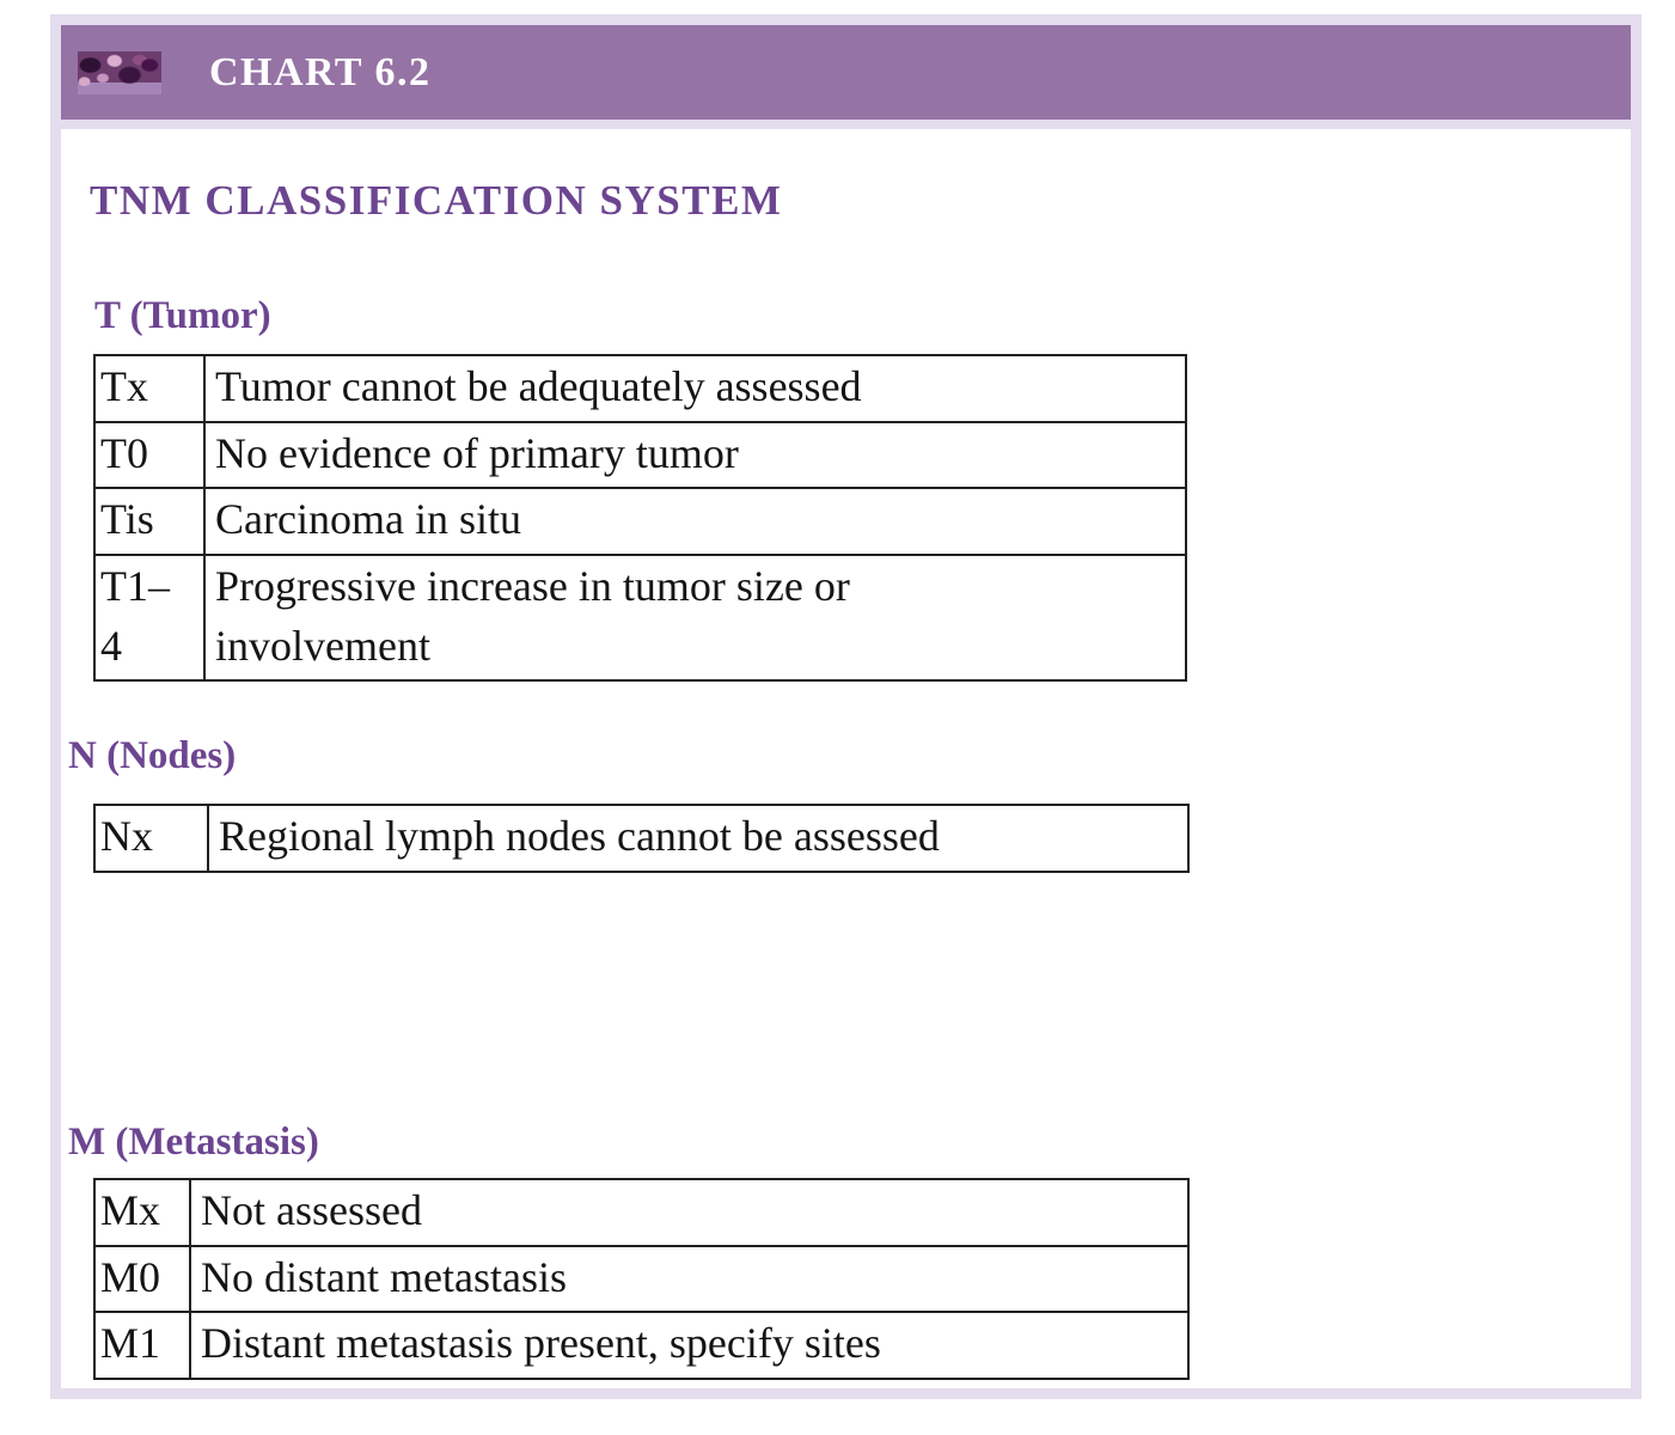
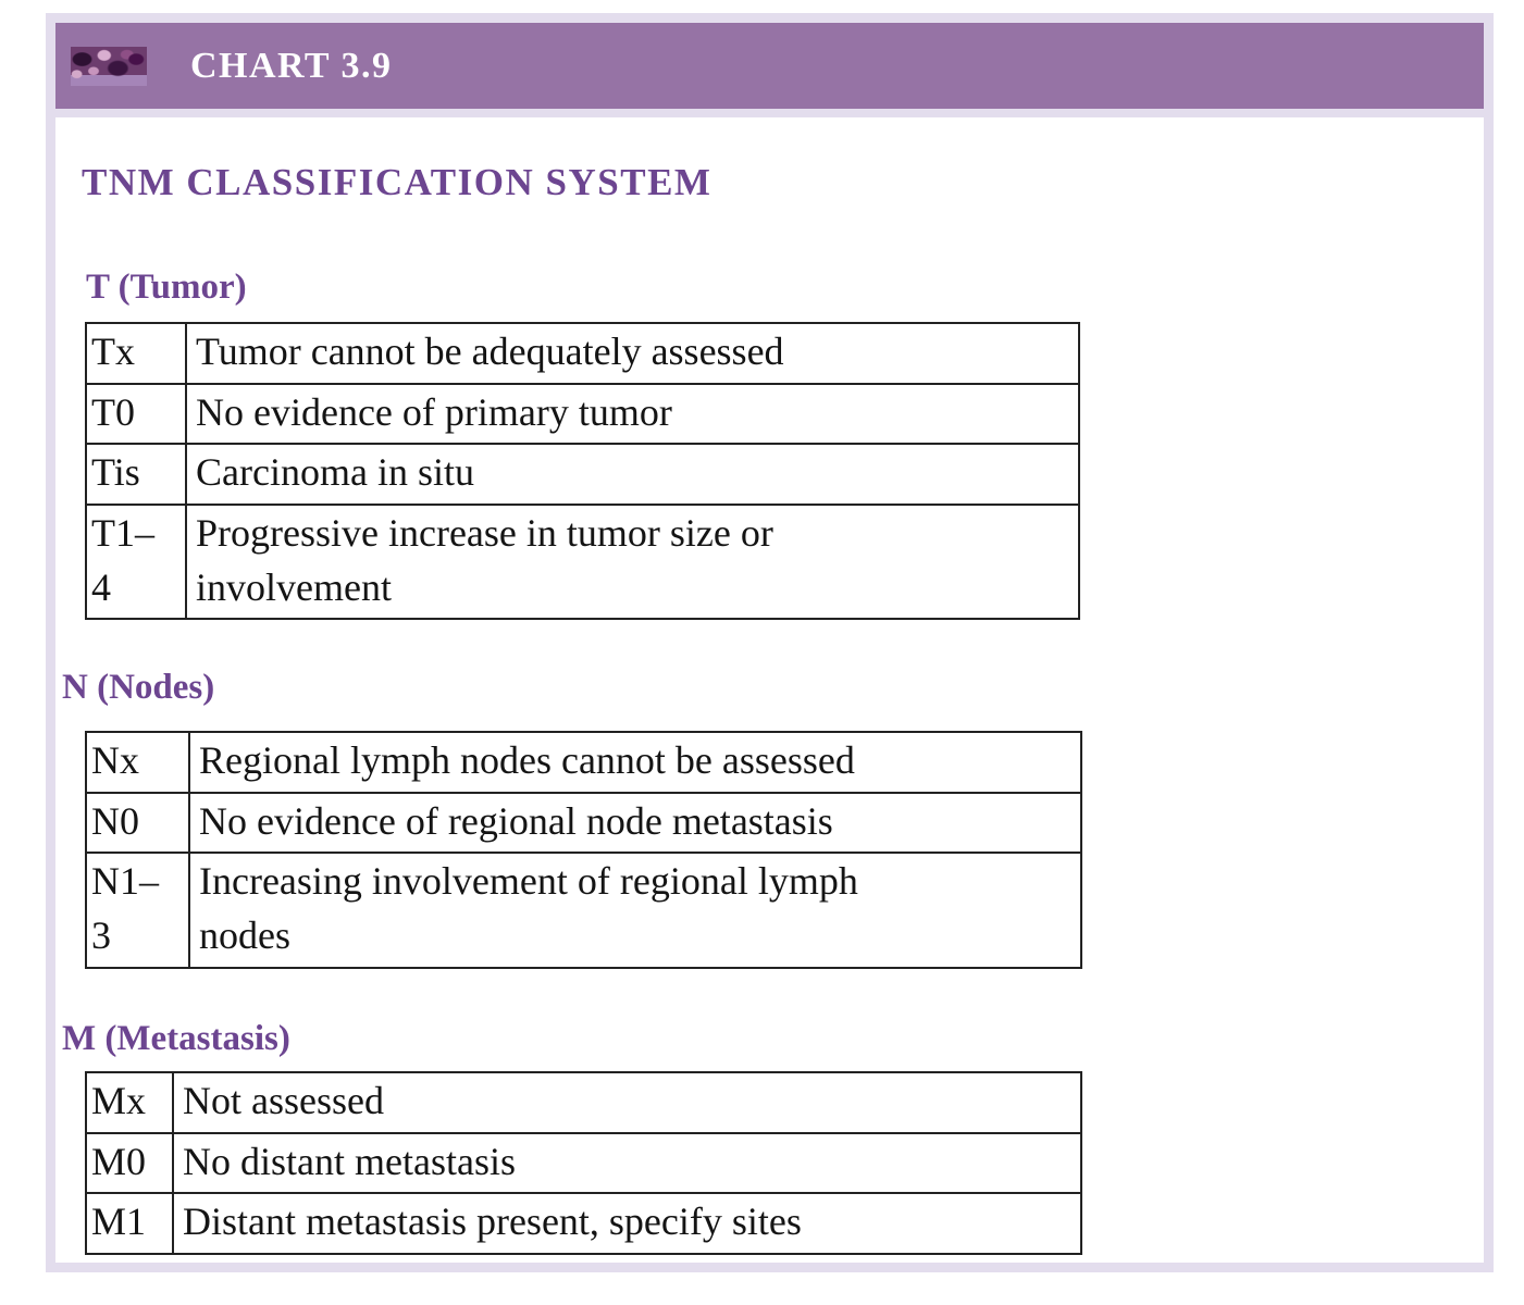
- CHART 6.2
+ CHART 3.9
  TNM CLASSIFICATION SYSTEM
  T (Tumor)
  Tx	Tumor cannot be adequately assessed
  T0	No evidence of primary tumor
  Tis	Carcinoma in situ
  T1– 4	Progressive increase in tumor size or involvement
  N (Nodes)
  Nx	Regional lymph nodes cannot be assessed
+ N0	No evidence of regional node metastasis
+ N1– 3	Increasing involvement of regional lymph nodes
  M (Metastasis)
  Mx	Not assessed
  M0	No distant metastasis
  M1	Distant metastasis present, specify sites
